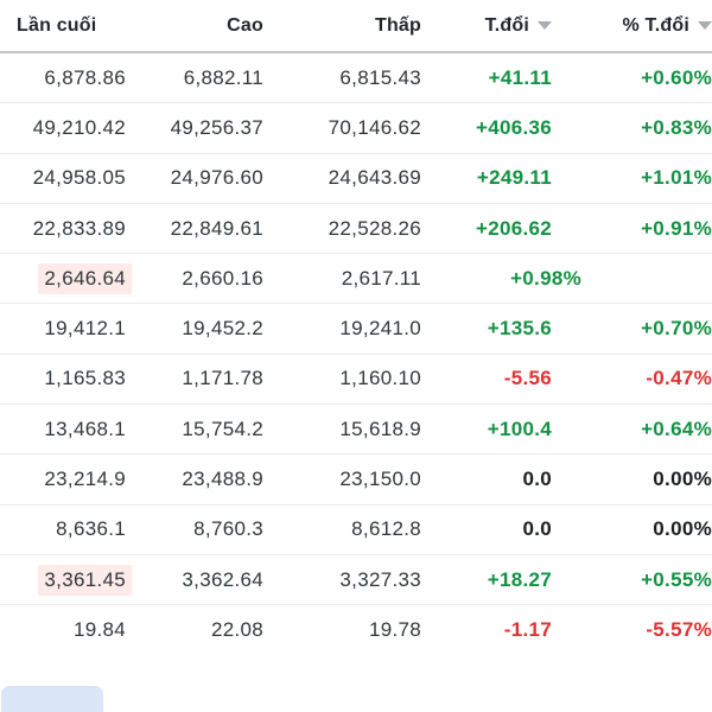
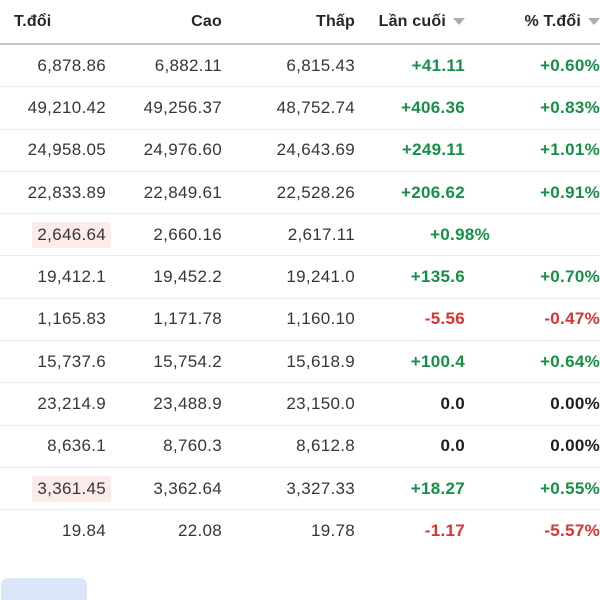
- Lần cuối
+ T.đổi
  Cao
  Thấp
- T.đổi
+ Lần cuối
  % T.đổi
  6,878.86
  6,882.11
  6,815.43
  +41.11
  +0.60%
  49,210.42
  49,256.37
- 70,146.62
+ 48,752.74
  +406.36
  +0.83%
  24,958.05
  24,976.60
  24,643.69
  +249.11
  +1.01%
  22,833.89
  22,849.61
  22,528.26
  +206.62
  +0.91%
  2,646.64
  2,660.16
  2,617.11
  +0.98%
  19,412.1
  19,452.2
  19,241.0
  +135.6
  +0.70%
  1,165.83
  1,171.78
  1,160.10
  -5.56
  -0.47%
- 13,468.1
+ 15,737.6
  15,754.2
  15,618.9
  +100.4
  +0.64%
  23,214.9
  23,488.9
  23,150.0
  0.0
  0.00%
  8,636.1
  8,760.3
  8,612.8
  0.0
  0.00%
  3,361.45
  3,362.64
  3,327.33
  +18.27
  +0.55%
  19.84
  22.08
  19.78
  -1.17
  -5.57%
